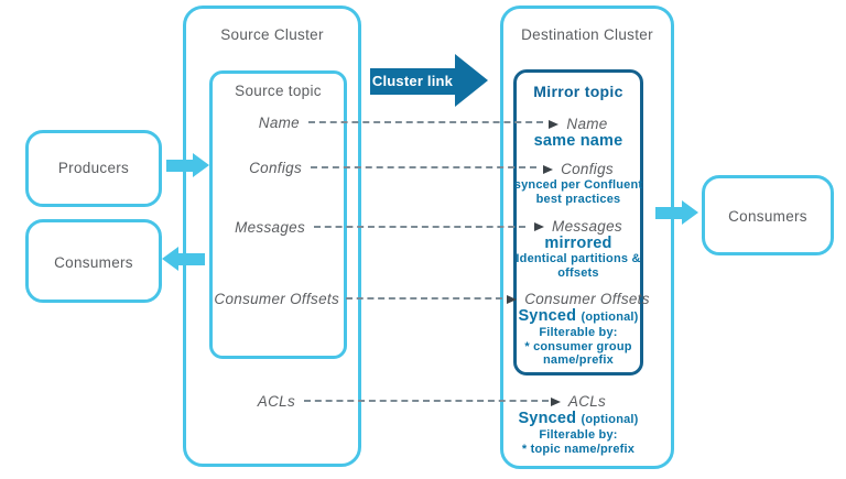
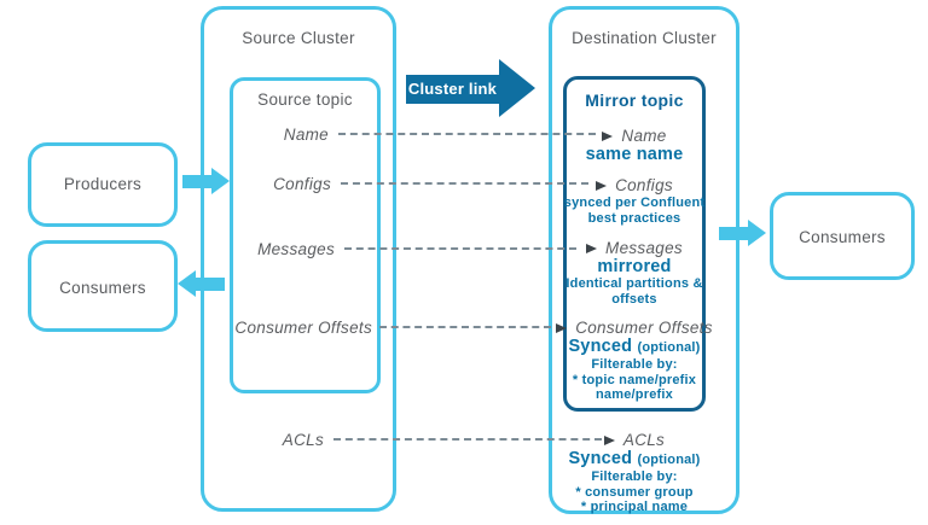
  Producers
  Consumers
  Consumers
  Source Cluster
  Source topic
  Destination Cluster
  Mirror topic
  Cluster link
  Name
  Configs
  Messages
  Consumer Offsets
  ACLs
  Name
  same name
  Configs
  synced per Confluent
  best practices
  Messages
  mirrored
  Identical partitions &
  offsets
  Consumer Offsets
  Synced (optional)
  Filterable by:
- * consumer group
+ * topic name/prefix
  name/prefix
  ACLs
  Synced (optional)
  Filterable by:
- * topic name/prefix
+ * consumer group
+ * principal name
